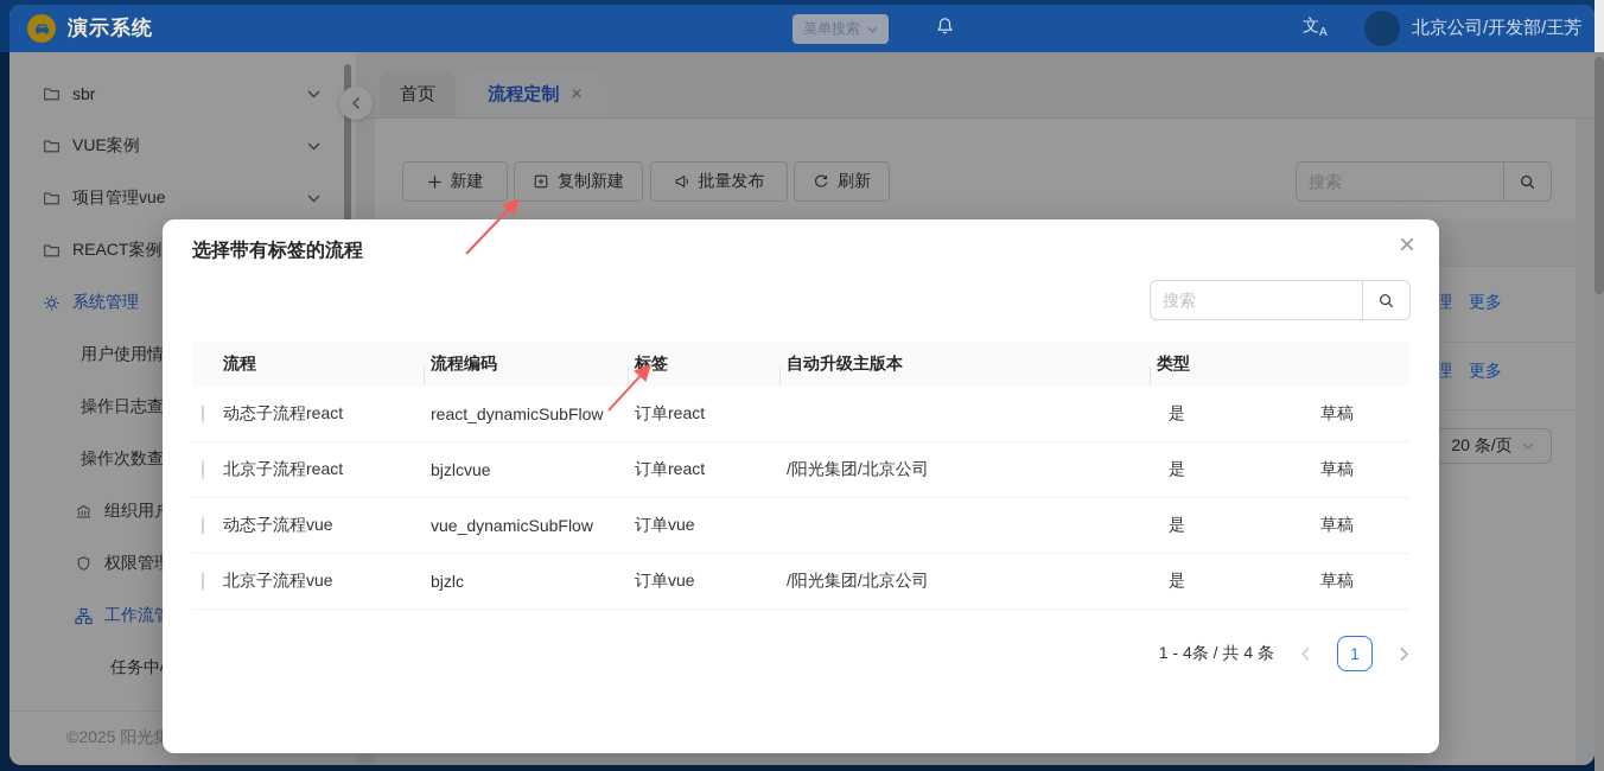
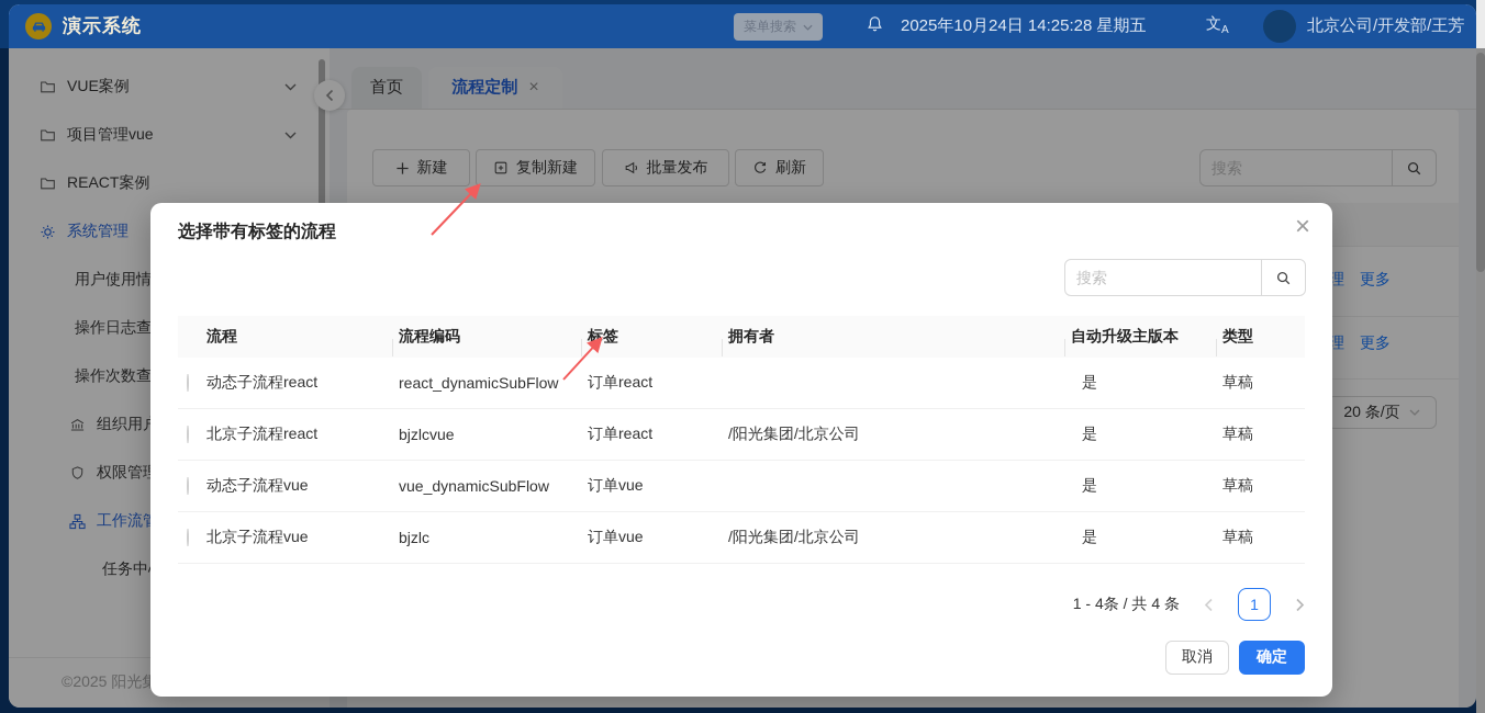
  演示系统
  菜单搜索
+ 2025年10月24日 14:25:28 星期五
  文A
  北京公司/开发部/王芳
- sbr
  VUE案例
  项目管理vue
  REACT案例
  系统管理
  用户使用情
  操作日志查
  操作次数查
  权限管
  任务中
  ©2025 阳光
  首页
  流程定制
  ×
  新建
  复制新建
  批量发布
  刷新
  搜索
  更多
  更多
  20 条/页
  选择带有标签的流程
  ×
  搜索
  流程
  流程编码
  标签
+ 拥有者
  自动升级主版本
  类型
  动态子流程react
  react_dynamicSubFlow
  订单react
  是
  草稿
  北京子流程react
  bjzlcvue
  订单react
  /阳光集团/北京公司
  是
  草稿
  动态子流程vue
  vue_dynamicSubFlow
  订单vue
  是
  草稿
  北京子流程vue
  bjzlc
  订单vue
  /阳光集团/北京公司
  是
  草稿
  1 - 4条 / 共 4 条
  1
+ 取消
+ 确定
